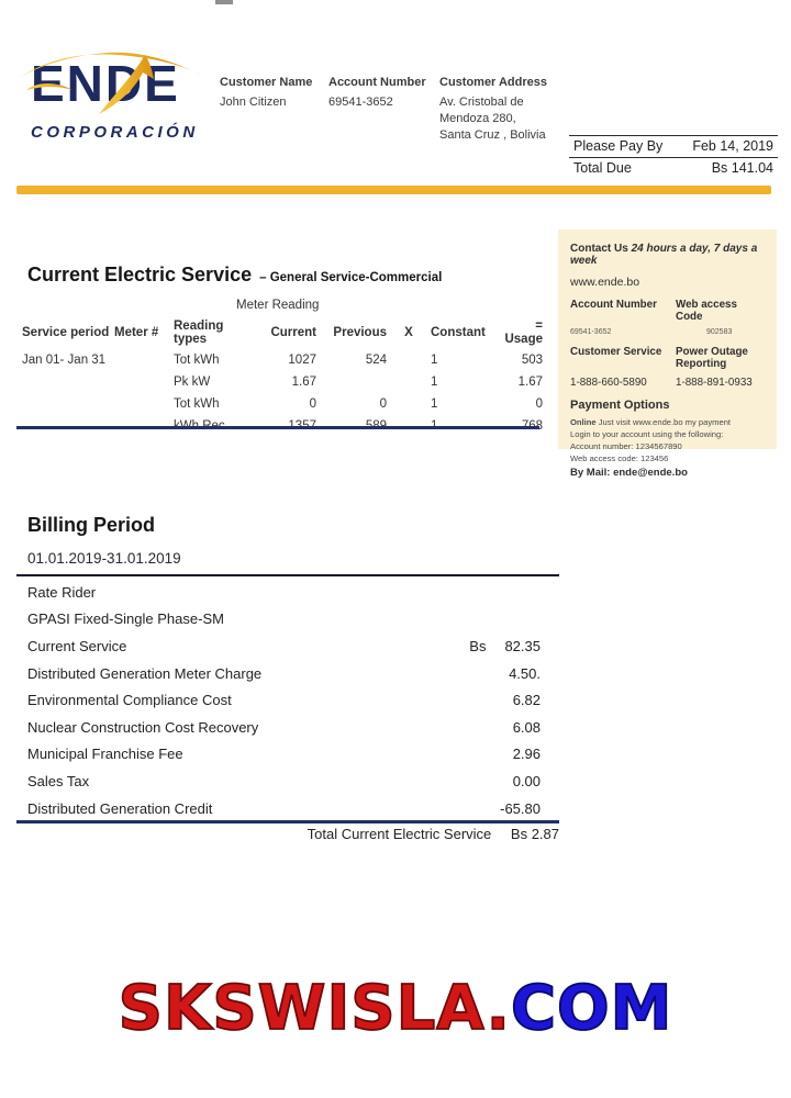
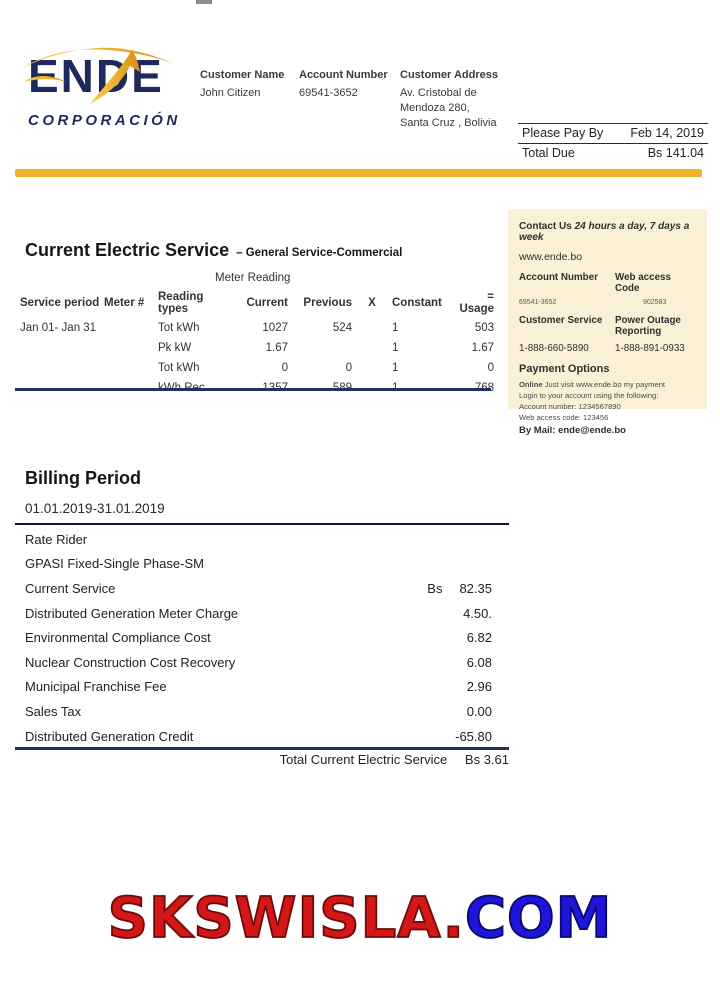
  ENE
  CORPORACIÓN
  Customer Name
  John Citizen
  Account Number
  69541-3652
  Customer Address
  Av. Cristobal de
  Mendoza 280,
  Santa Cruz , Bolivia
  Please Pay By
  Feb 14, 2019
  Total Due
  Bs 141.04
  Current Electric Service
  – General Service-Commercial
  Meter Reading
  Service period	Meter #	Reading types	Current	Previous	X	Constant	= Usage
  Jan 01- Jan 31		Tot kWh	1027	524		1	503
  		Pk kW	1.67			1	1.67
  		Tot kWh	0	0		1	0
  Contact Us 24 hours a day, 7 days a week
  www.ende.bo
  Account Number
  Web access Code
  Customer Service
  Power Outage Reporting
  1-888-660-5890
  1-888-891-0933
  Payment Options
  Online Just visit www.ende.bo my payment
  Login to your account using the following:
  Account number: 1234567890
  Web access code: 123456
  By Mail: ende@ende.bo
  Billing Period
  01.01.2019-31.01.2019
  Rate Rider
  GPASI Fixed-Single Phase-SM
  Current Service
  Bs 82.35
  Distributed Generation Meter Charge
  4.50.
  Environmental Compliance Cost
  6.82
  Nuclear Construction Cost Recovery
  6.08
  Municipal Franchise Fee
  2.96
  Sales Tax
  0.00
  Distributed Generation Credit
  -65.80
- Total Current Electric Service Bs 2.87
+ Total Current Electric Service Bs 3.61
  SKSWISLA.COM
